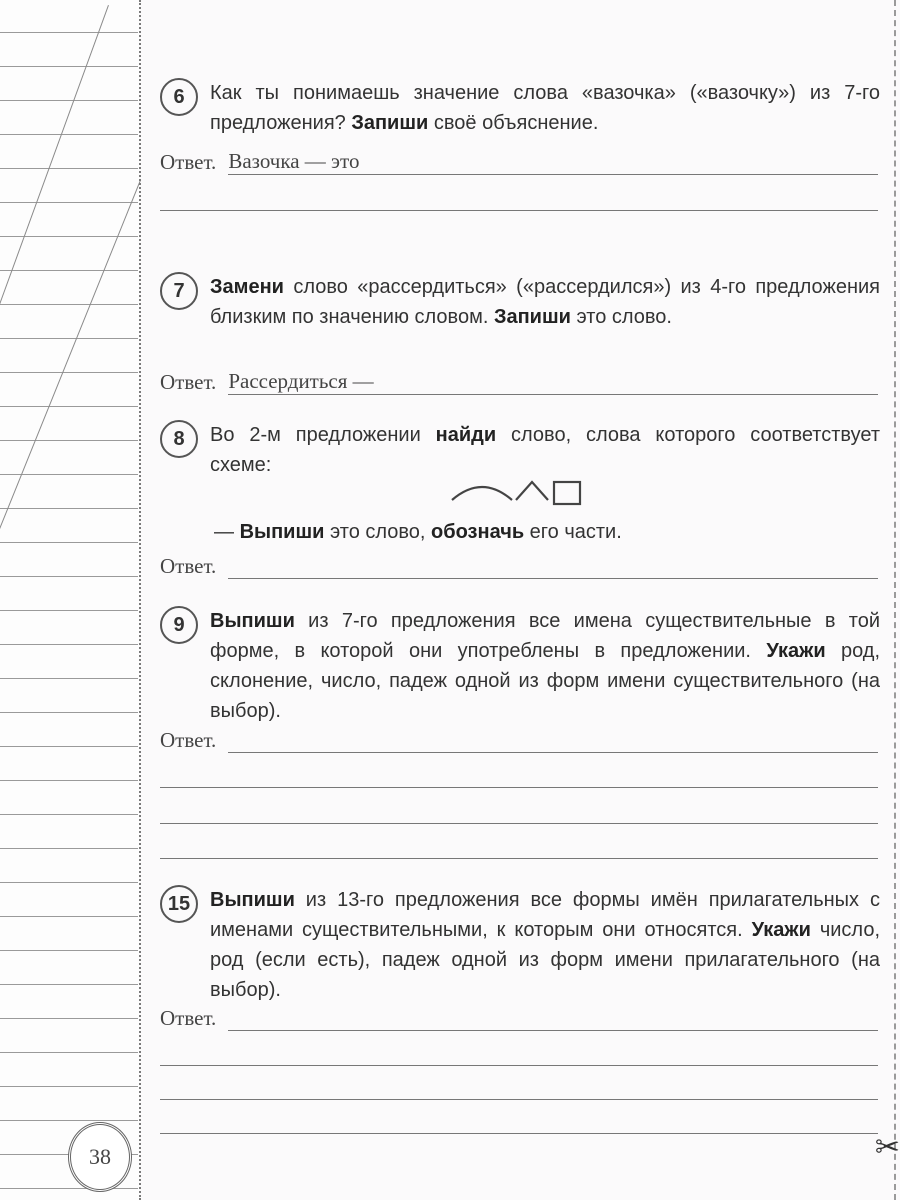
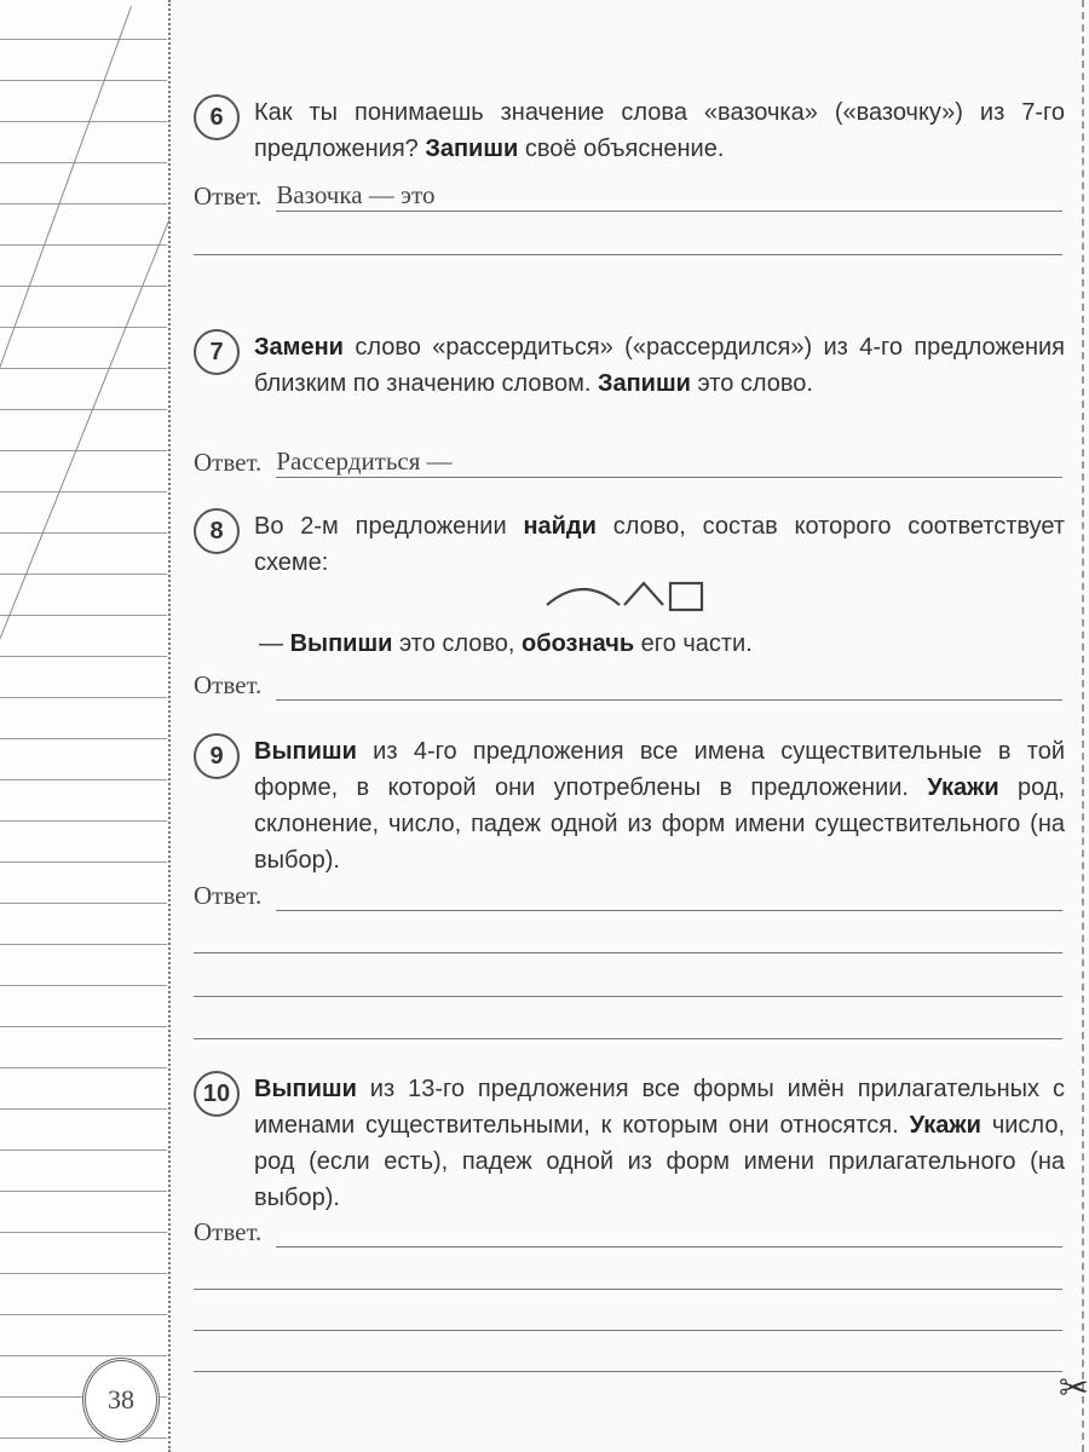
  6
  Как ты понимаешь значение слова «вазочка» («вазочку») из 7-го предложения? Запиши своё объяснение.
  Ответ.
  Вазочка — это
  7
  Замени слово «рассердиться» («рассердился») из 4-го предложения близким по значению словом. Запиши это слово.
  Ответ.
  Рассердиться —
  8
- Во 2-м предложении найди слово, слова которого соответствует схеме:
+ Во 2-м предложении найди слово, состав которого соответствует схеме:
  — Выпиши это слово, обозначь его части.
  Ответ.
  9
- Выпиши из 7-го предложения все имена существительные в той форме, в которой они употреблены в предложении. Укажи род, склонение, число, падеж одной из форм имени существительного (на выбор).
+ Выпиши из 4-го предложения все имена существительные в той форме, в которой они употреблены в предложении. Укажи род, склонение, число, падеж одной из форм имени существительного (на выбор).
  Ответ.
- 15
+ 10
  Выпиши из 13-го предложения все формы имён прилагательных с именами существительными, к которым они относятся. Укажи число, род (если есть), падеж одной из форм имени прилагательного (на выбор).
  Ответ.
  38
  ✂
